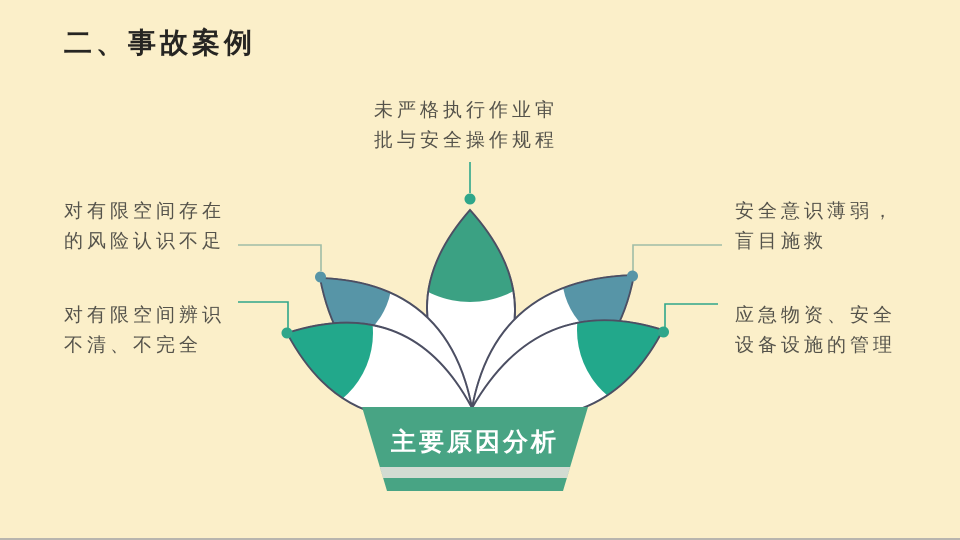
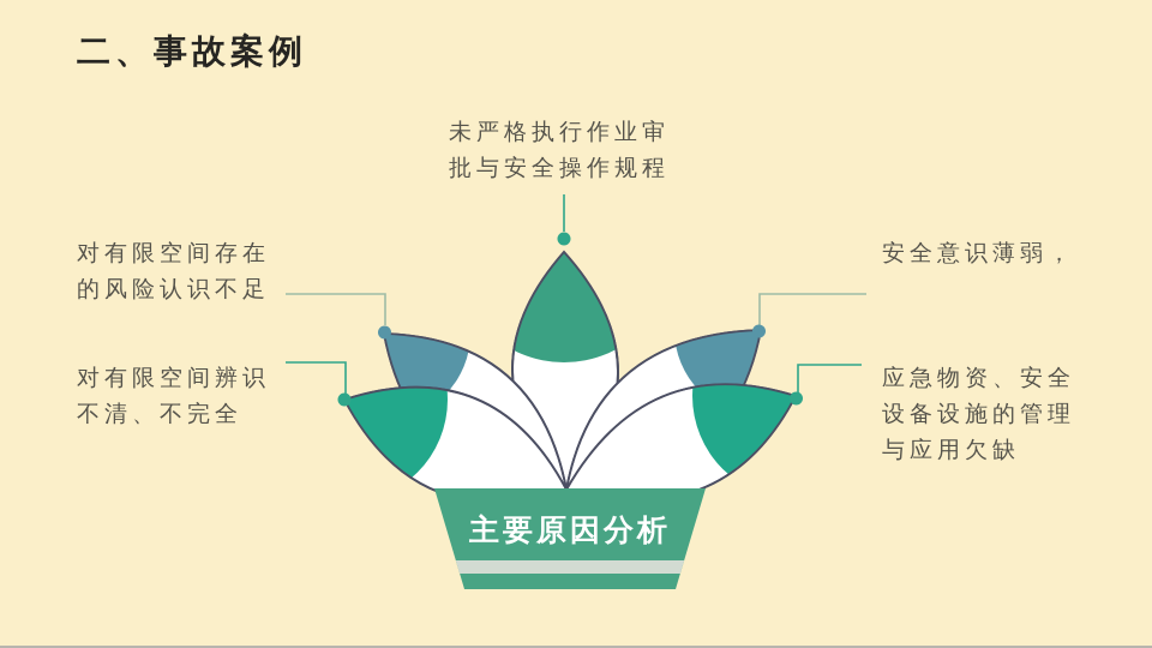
  二、事故案例
  未严格执行作业审
  批与安全操作规程
  对有限空间存在
  的风险认识不足
  对有限空间辨识
  不清、不完全
  安全意识薄弱，
- 盲目施救
  应急物资、安全
  设备设施的管理
+ 与应用欠缺
  主要原因分析
